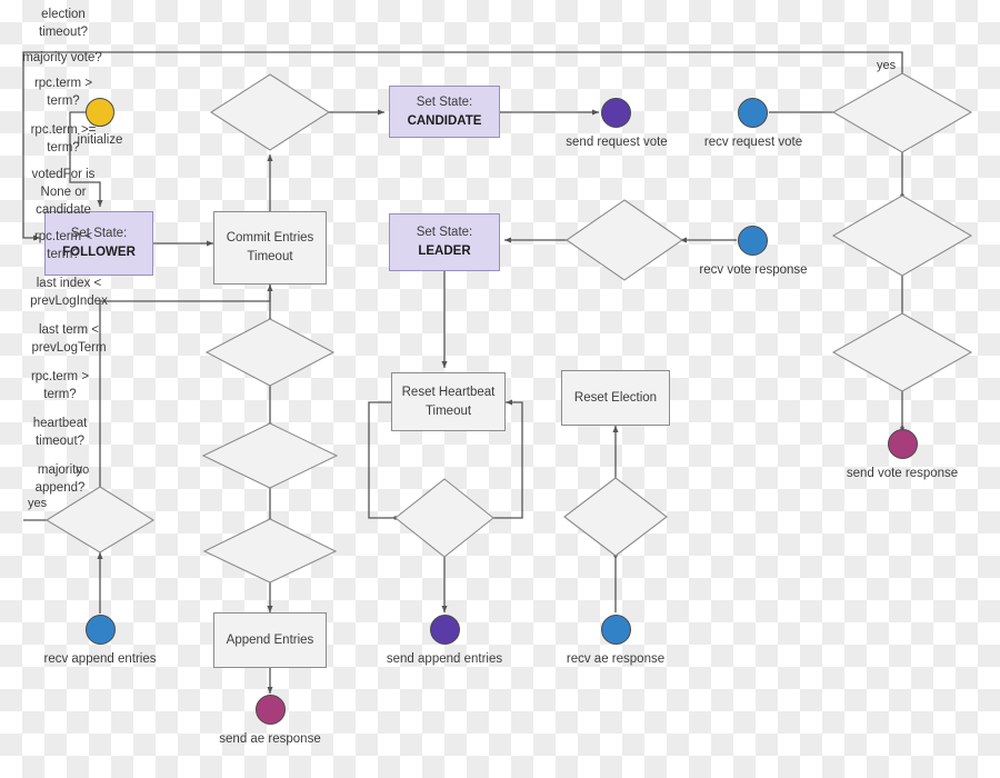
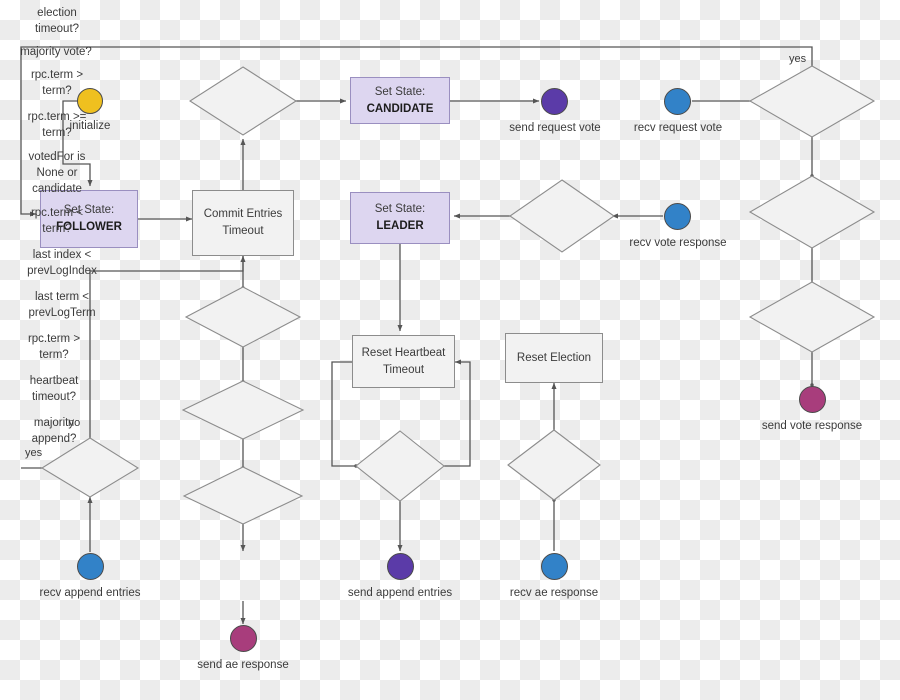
  election
  timeout?
  majority vote?
  rpc.term >
  term?
  rpc.term >=
  term?
  votedFor is
  None or
  candidate
  rpc.term <
  term?
  last index <
  prevLogIndex
  last term <
  prevLogTerm
  rpc.term >
  term?
  heartbeat
  timeout?
  majority
  append?
  Set State:
  FOLLOWER
  Set State:
  CANDIDATE
  Set State:
  LEADER
  Commit Entries
  Timeout
  Reset Heartbeat
  Timeout
- Append Entries
  Reset Election
  initialize
  send request vote
  recv request vote
  recv vote response
  send vote response
  recv append entries
  send ae response
  send append entries
  recv ae response
  yes
  no
  yes
